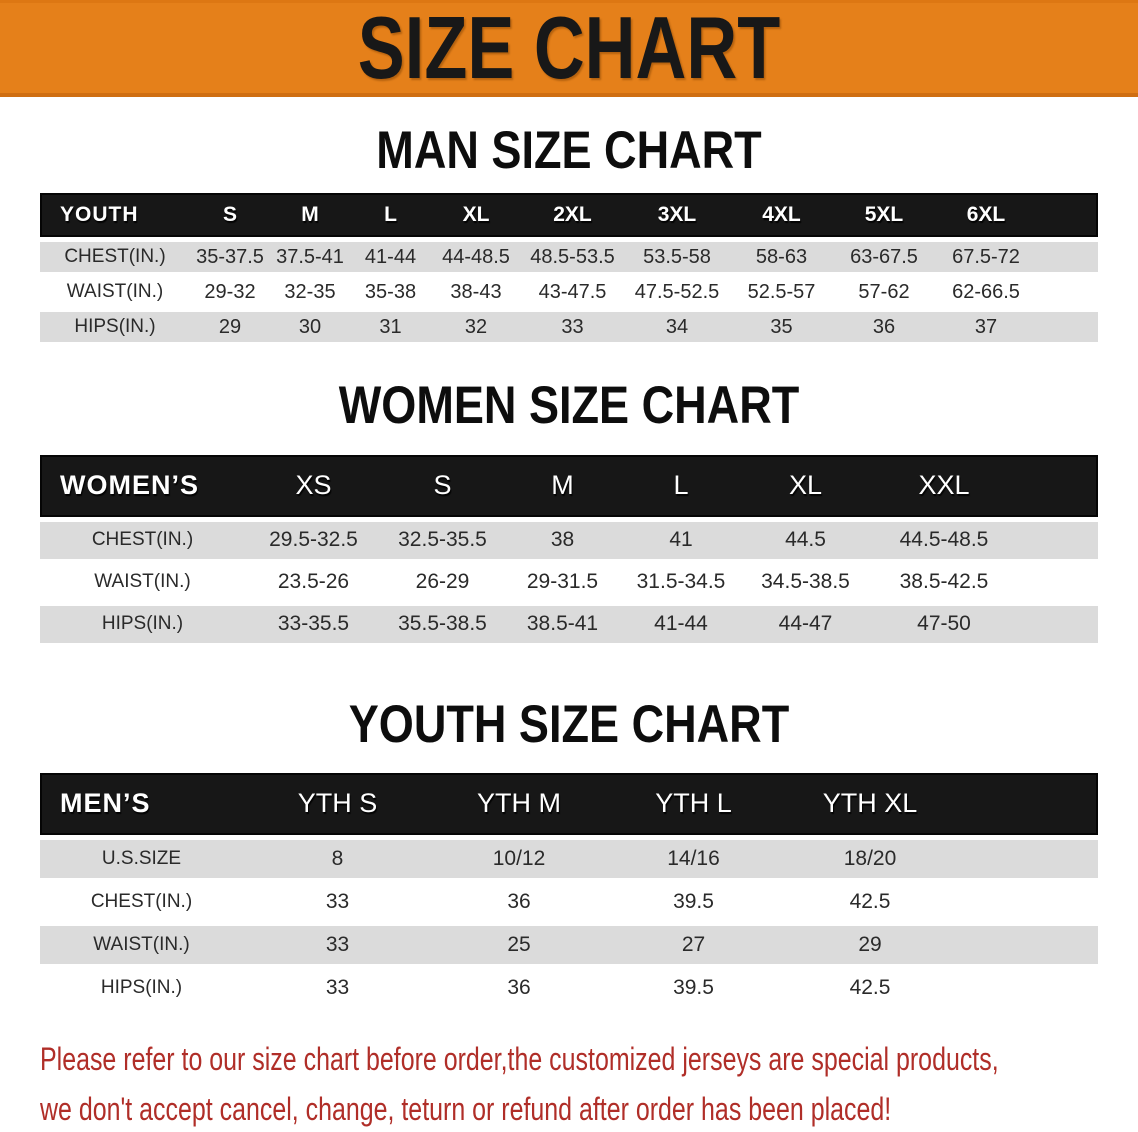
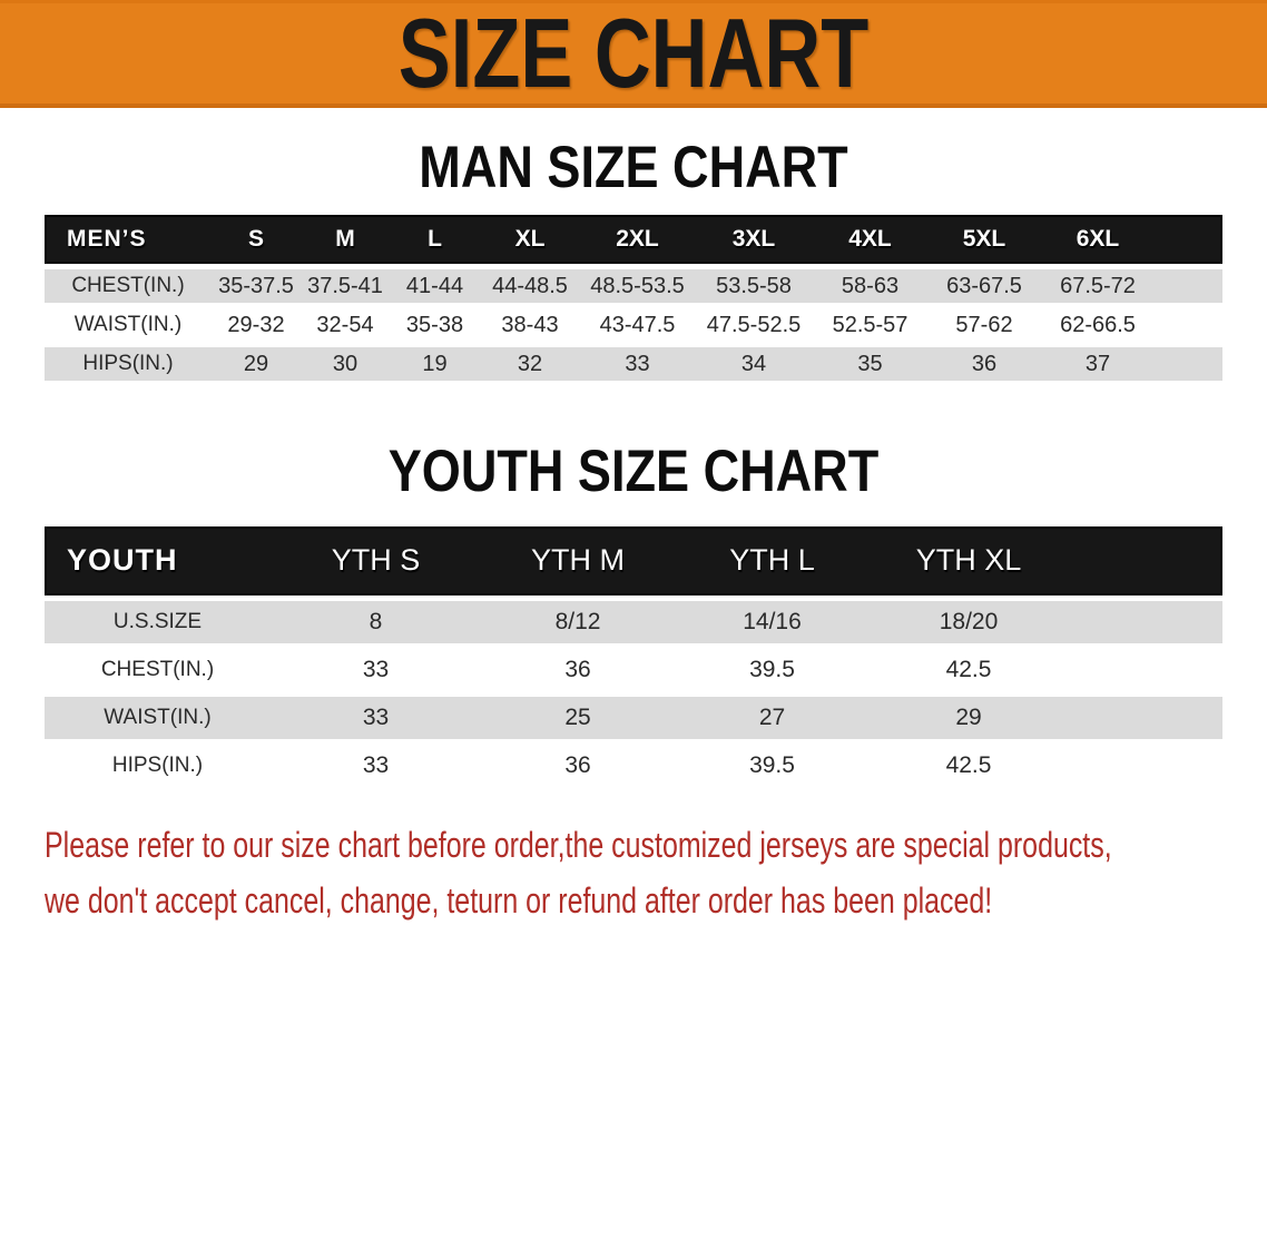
  SIZE CHART
  MAN SIZE CHART
- YOUTH	S	M	L	XL	2XL	3XL	4XL	5XL	6XL
+ MEN’S	S	M	L	XL	2XL	3XL	4XL	5XL	6XL
  CHEST(IN.)	35-37.5	37.5-41	41-44	44-48.5	48.5-53.5	53.5-58	58-63	63-67.5	67.5-72
- WAIST(IN.)	29-32	32-35	35-38	38-43	43-47.5	47.5-52.5	52.5-57	57-62	62-66.5
+ WAIST(IN.)	29-32	32-54	35-38	38-43	43-47.5	47.5-52.5	52.5-57	57-62	62-66.5
- HIPS(IN.)	29	30	31	32	33	34	35	36	37
+ HIPS(IN.)	29	30	19	32	33	34	35	36	37
- WOMEN SIZE CHART
- WOMEN’S	XS	S	M	L	XL	XXL
- CHEST(IN.)	29.5-32.5	32.5-35.5	38	41	44.5	44.5-48.5
- WAIST(IN.)	23.5-26	26-29	29-31.5	31.5-34.5	34.5-38.5	38.5-42.5
- HIPS(IN.)	33-35.5	35.5-38.5	38.5-41	41-44	44-47	47-50
  YOUTH SIZE CHART
- MEN’S	YTH S	YTH M	YTH L	YTH XL
+ YOUTH	YTH S	YTH M	YTH L	YTH XL
- U.S.SIZE	8	10/12	14/16	18/20
+ U.S.SIZE	8	8/12	14/16	18/20
  CHEST(IN.)	33	36	39.5	42.5
  WAIST(IN.)	33	25	27	29
  HIPS(IN.)	33	36	39.5	42.5
  Please refer to our size chart before order,the customized jerseys are special products,
  we don't accept cancel, change, teturn or refund after order has been placed!
